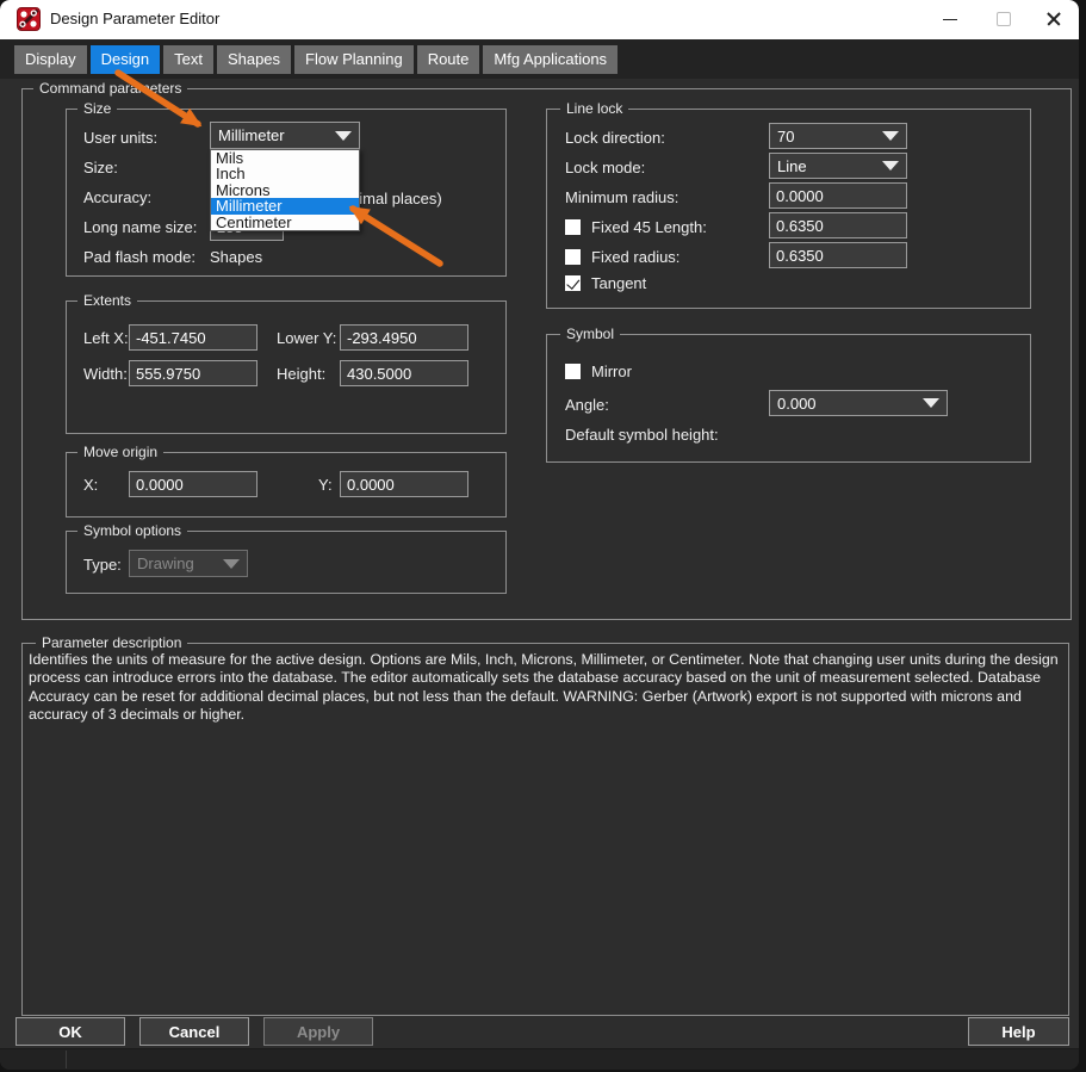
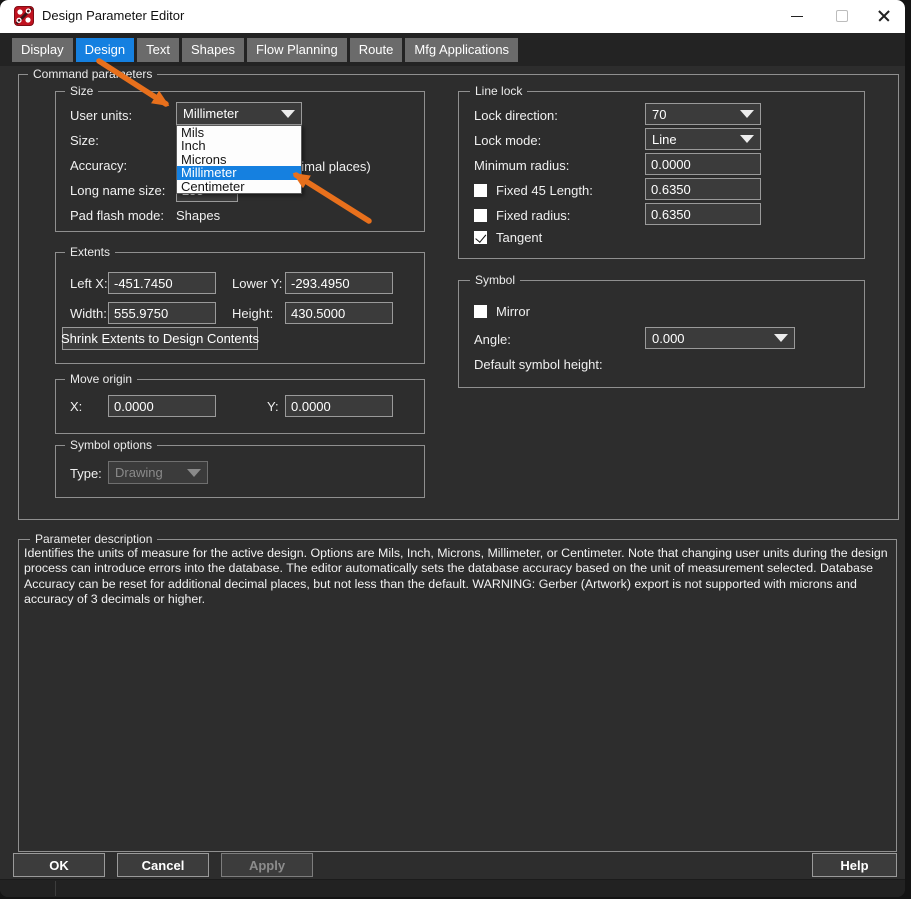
  Design Parameter Editor
  Display
  Design
  Text
  Shapes
  Flow Planning
  Route
  Mfg Applications
  Command paraeters
  Size
  User units:
  Millimeter
  Size:
  Accuracy:
  imal places)
  Long name size:
  Pad flash mode:
  Shapes
  Mils
  Inch
  Microns
  Millimeter
  Centimeter
  Extents
  Left X:
  -451.7450
  Lower Y:
  -293.4950
  Width:
  555.9750
  Height:
  430.5000
+ Shrink Extents to Design Contents
  Move origin
  X:
  0.0000
  Y:
  0.0000
  Symbol options
  Type:
  Drawing
  Line lock
  Lock direction:
  70
  Lock mode:
  Line
  Minimum radius:
  0.0000
  Fixed 45 Length:
  0.6350
  Fixed radius:
  0.6350
  Tangent
  Symbol
  Mirror
  Angle:
  0.000
  Default symbol height:
  Parameter description
  Identifies the units of measure for the active design. Options are Mils, Inch, Microns, Millimeter, or Centimeter. Note that changing user units during the design process can introduce errors into the database. The editor automatically sets the database accuracy based on the unit of measurement selected. Database Accuracy can be reset for additional decimal places, but not less than the default. WARNING: Gerber (Artwork) export is not supported with microns and accuracy of 3 decimals or higher.
  OK
  Cancel
  Apply
  Help
